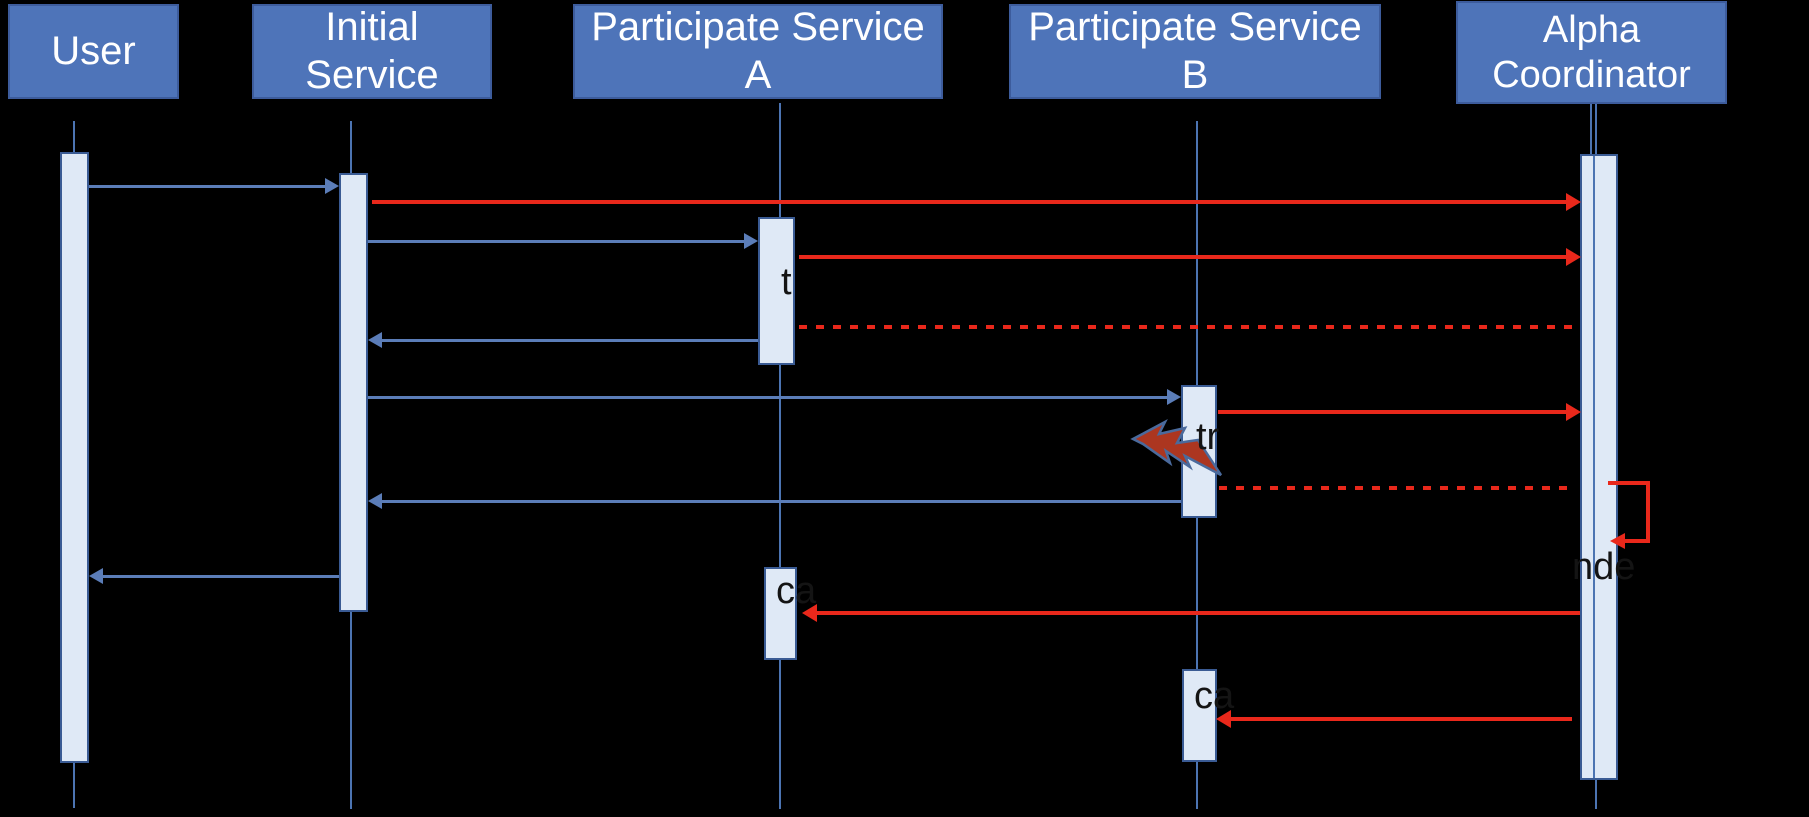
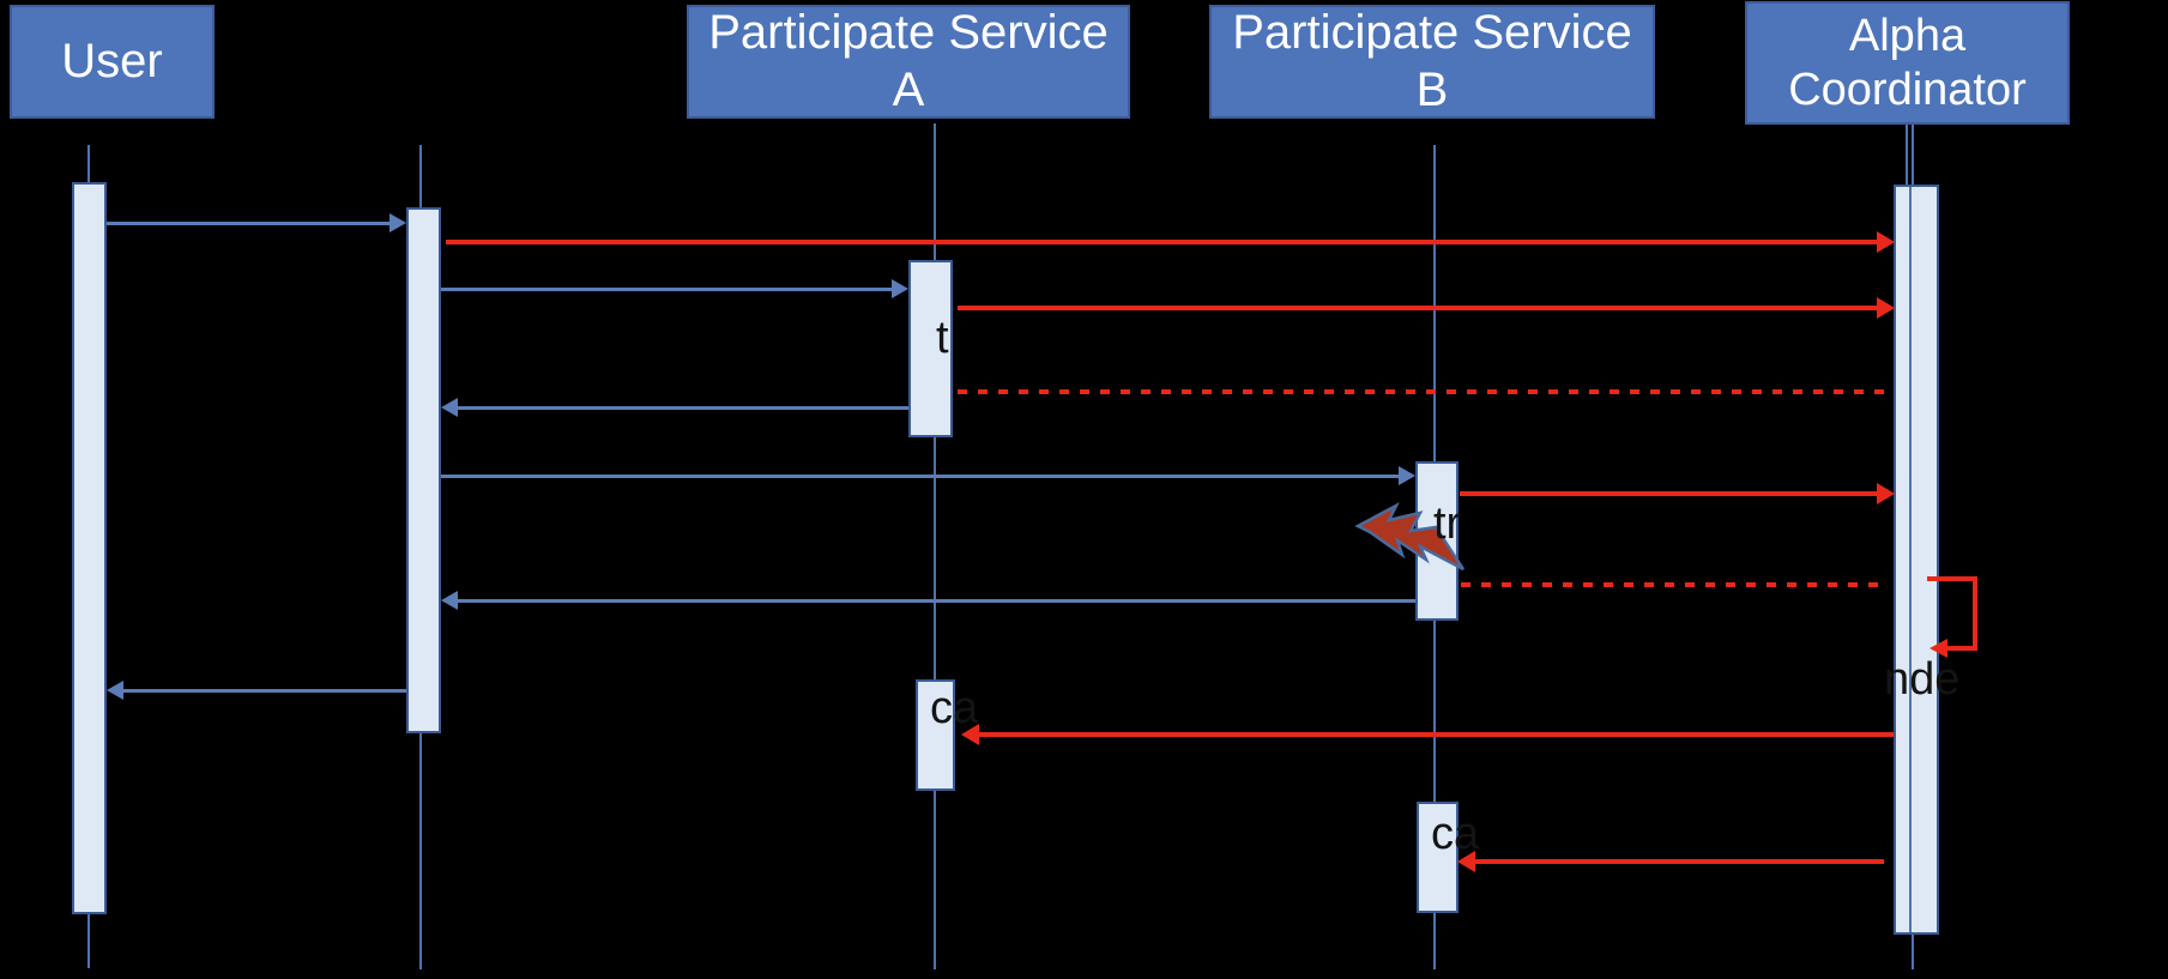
  User
- Initial Service
  Participate Service A
  Participate Service B
  Alpha
  Coordinator
  t
  tr
  nde
  ca
  ca
